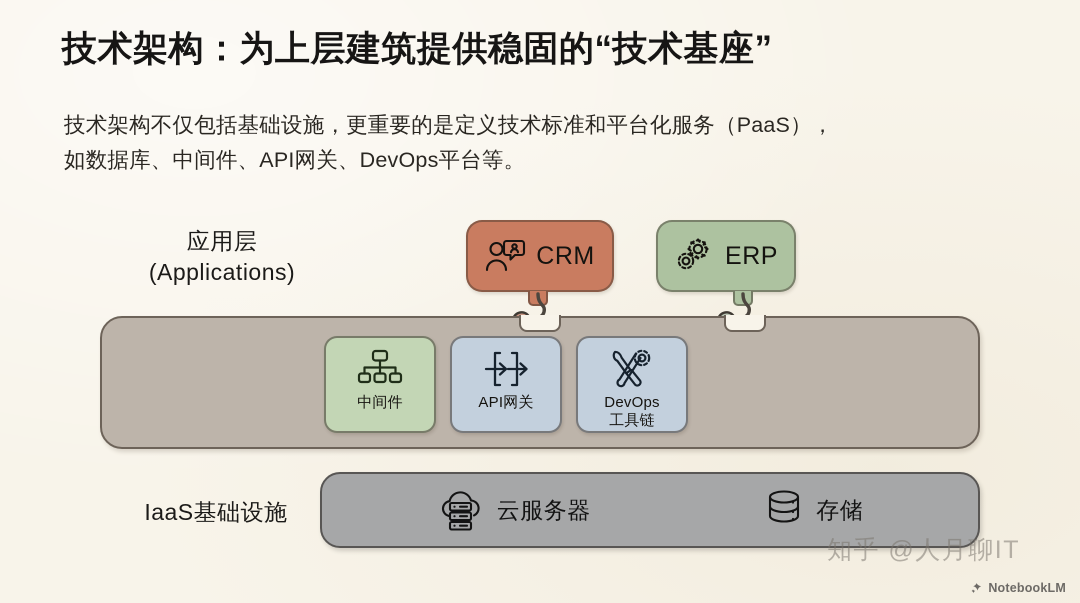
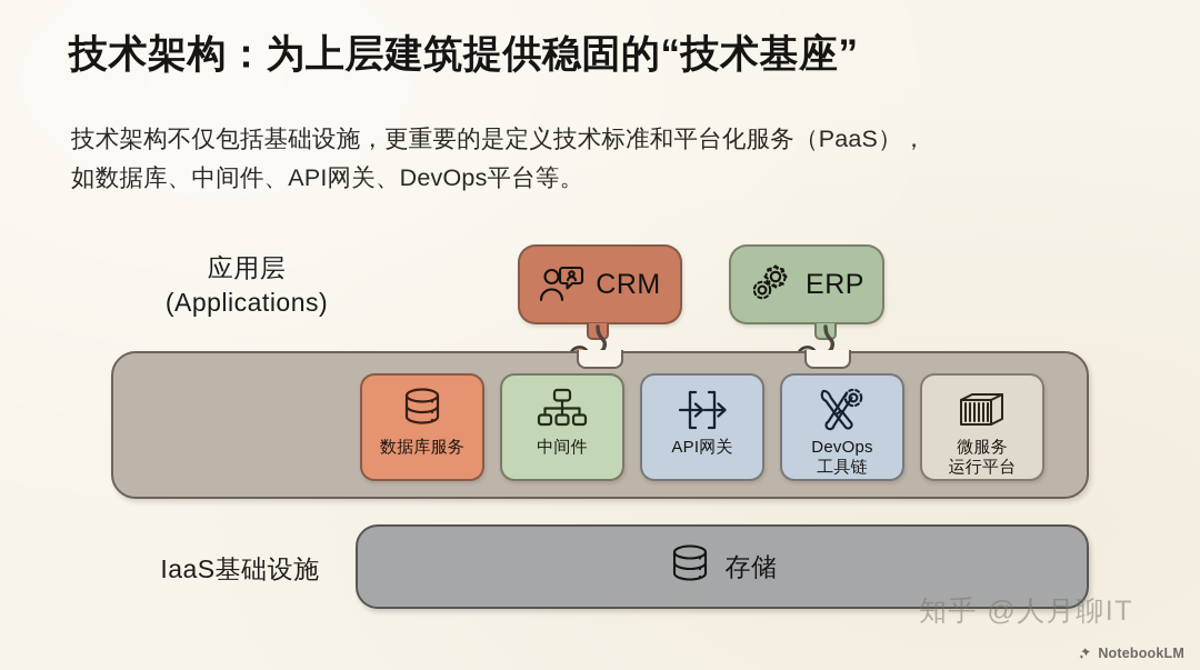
  技术架构：为上层建筑提供稳固的“技术基座”
  技术架构不仅包括基础设施，更重要的是定义技术标准和平台化服务（PaaS），
  如数据库、中间件、API网关、DevOps平台等。
  应用层
  (Applications)
  CRM
  ERP
+ 数据库服务
  中间件
  API网关
  DevOps
  工具链
+ 微服务
+ 运行平台
  IaaS基础设施
- 云服务器
  存储
  知乎 @人月聊IT
  NotebookLM
